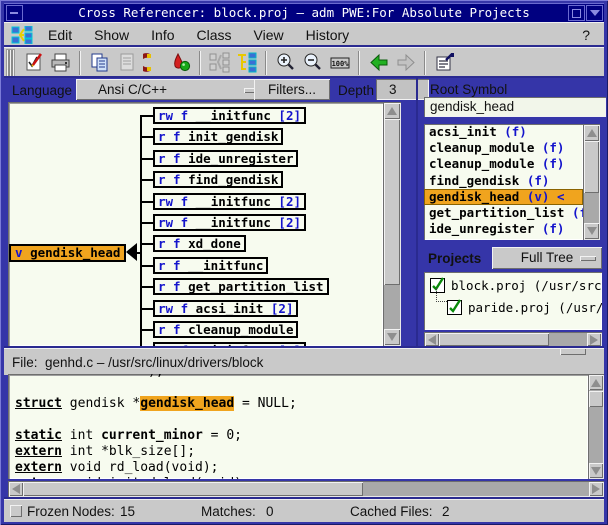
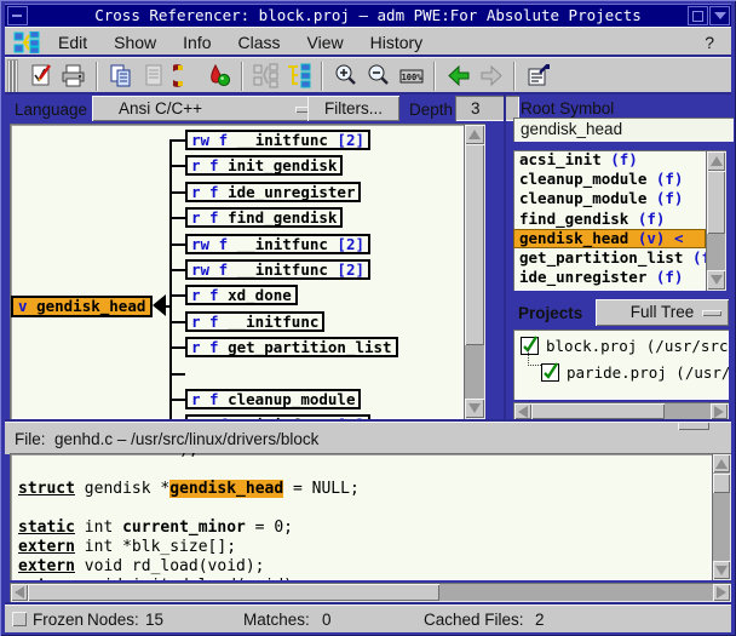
  Cross Referencer: block.proj – adm PWE:For Absolute Projects
  Edit
  Show
  Info
  Class
  View
  History
  ?
  100%
  Language
  Ansi C/C++
  Filters...
  Depth
  3
  rw f __initfunc [2]
  r f init_gendisk
  r f ide_unregister
  r f find_gendisk
  rw f __initfunc [2]
  rw f __initfunc [2]
  r f xd_done
  r f __initfunc
  r f get_partition_list
- rw f acsi_init [2]
  r f cleanup_module
  v gendisk_head
  Root Symbol
  gendisk_head
  acsi_init (f)
  cleanup_module (f)
  cleanup_module (f)
  find_gendisk (f)
  gendisk_head (v) <
  get_partition_list (
  ide_unregister (f)
  Projects
  Full Tree
  block.proj (/usr/src
  paride.proj (/usr/
  File: genhd.c – /usr/src/linux/drivers/block
  struct gendisk *gendisk_head = NULL;
  static int current_minor = 0;
  extern int *blk_size[];
  extern void rd_load(void);
  Frozen
  Nodes:
  15
  Matches:
  0
  Cached Files:
  2
